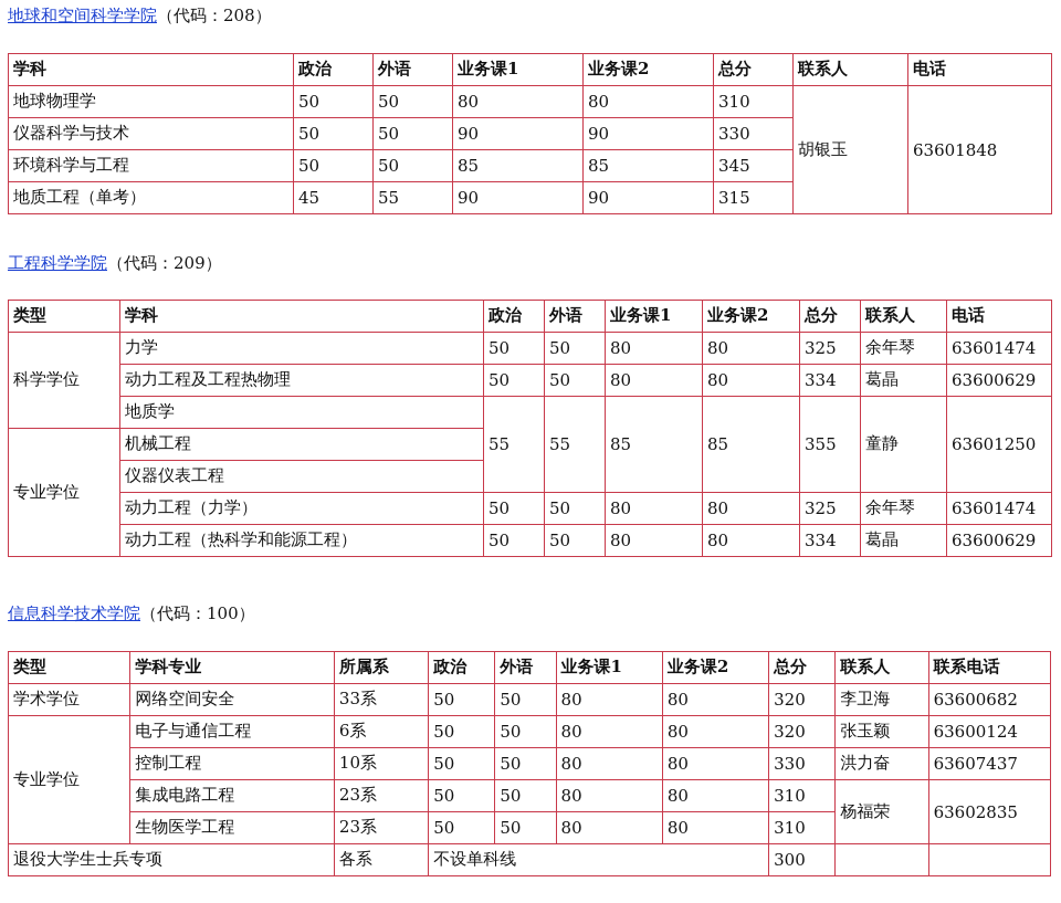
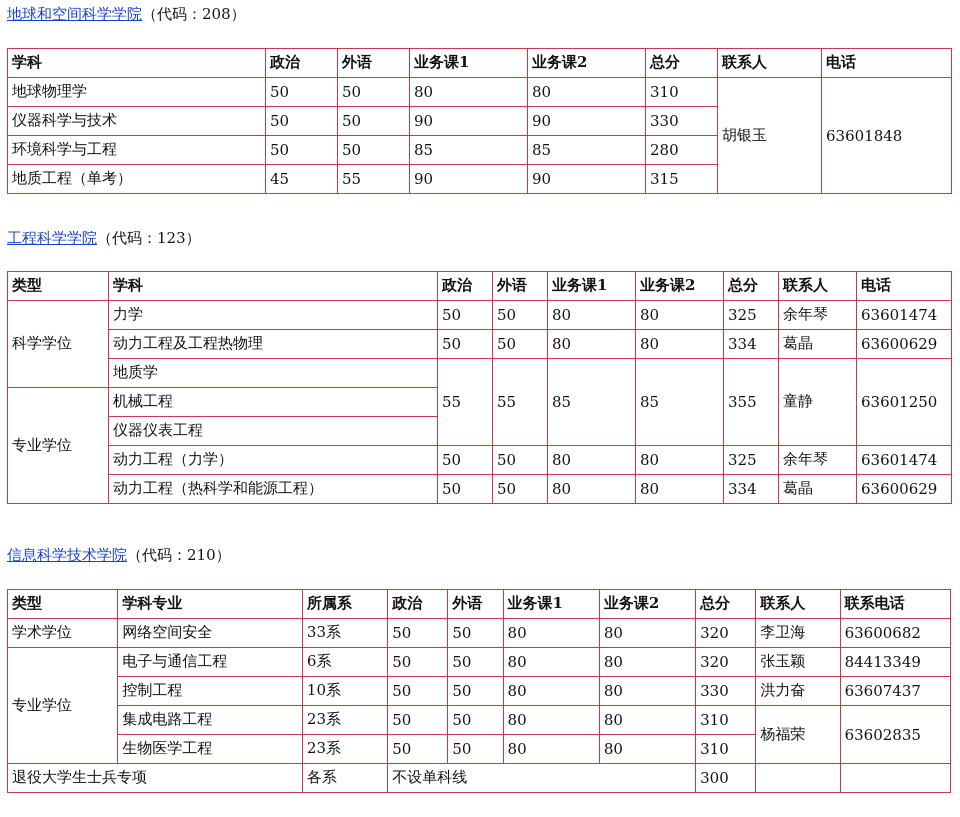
  地球和空间科学学院（代码：208）
  学科	政治	外语	业务课1	业务课2	总分	联系人	电话
  地球物理学	50	50	80	80	310	胡银玉	63601848
  仪器科学与技术	50	50	90	90	330
- 环境科学与工程	50	50	85	85	345
+ 环境科学与工程	50	50	85	85	280
  地质工程（单考）	45	55	90	90	315
- 工程科学学院（代码：209）
+ 工程科学学院（代码：123）
  类型	学科	政治	外语	业务课1	业务课2	总分	联系人	电话
  科学学位	力学	50	50	80	80	325	余年琴	63601474
  动力工程及工程热物理	50	50	80	80	334	葛晶	63600629
  地质学	55	55	85	85	355	童静	63601250
  专业学位	机械工程
  仪器仪表工程
  动力工程（力学）	50	50	80	80	325	余年琴	63601474
  动力工程（热科学和能源工程）	50	50	80	80	334	葛晶	63600629
- 信息科学技术学院（代码：100）
+ 信息科学技术学院（代码：210）
  类型	学科专业	所属系	政治	外语	业务课1	业务课2	总分	联系人	联系电话
  学术学位	网络空间安全	33系	50	50	80	80	320	李卫海	63600682
- 专业学位	电子与通信工程	6系	50	50	80	80	320	张玉颖	63600124
+ 专业学位	电子与通信工程	6系	50	50	80	80	320	张玉颖	84413349
  控制工程	10系	50	50	80	80	330	洪力奋	63607437
  集成电路工程	23系	50	50	80	80	310	杨福荣	63602835
  生物医学工程	23系	50	50	80	80	310
  退役大学生士兵专项	各系	不设单科线	300
